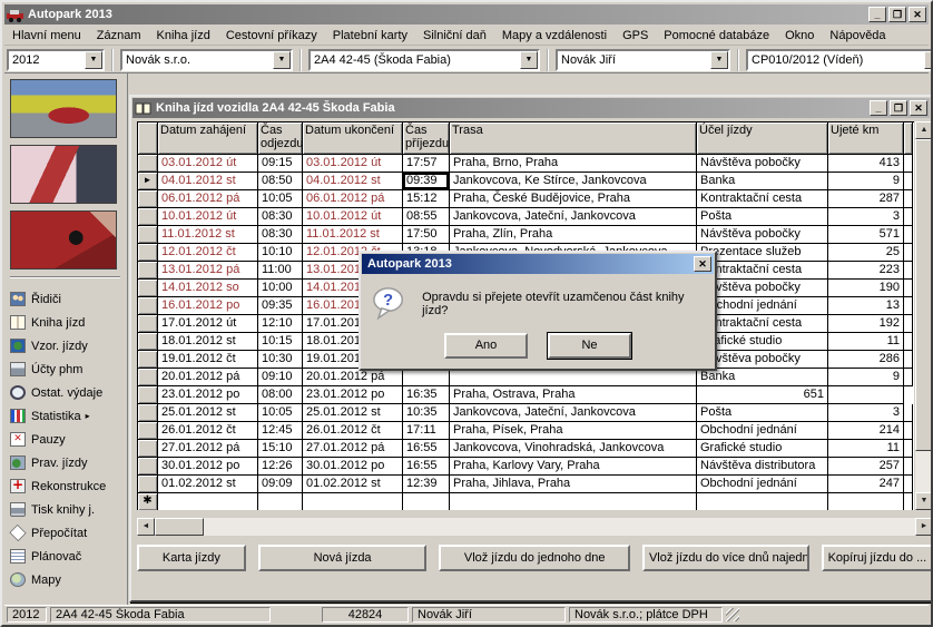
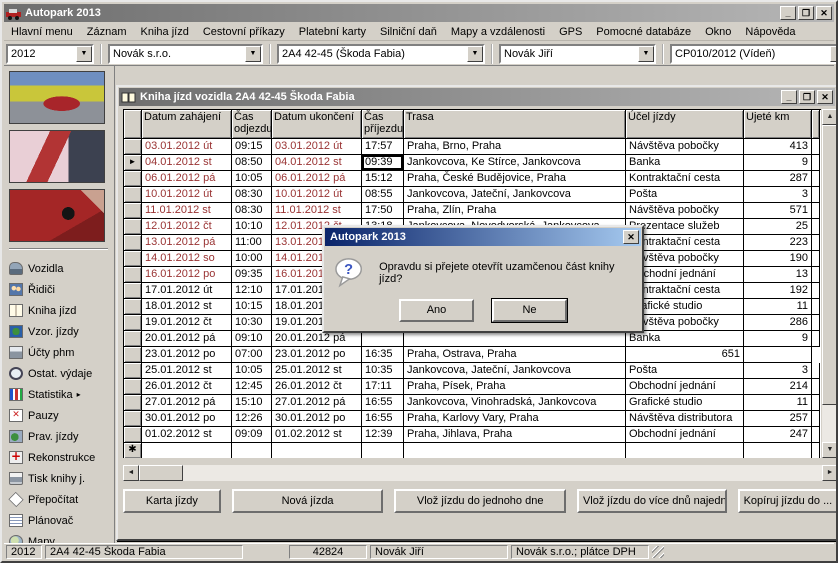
  Autopark 2013
  _
  ❐
  ✕
  Hlavní menu
  Záznam
  Kniha jízd
  Cestovní příkazy
  Platební karty
  Silniční daň
  Mapy a vzdálenosti
  GPS
  Pomocné databáze
  Okno
  Nápověda
  2012
  Novák s.r.o.
  2A4 42-45 (Škoda Fabia)
  Novák Jiří
  CP010/2012 (Vídeň)
+ Vozidla
  Řidiči
  Kniha jízd
  Vzor. jízdy
  Účty phm
  Ostat. výdaje
  Statistika
  ▸
  Pauzy
  Prav. jízdy
  Rekonstrukce
  Tisk knihy j.
  Přepočítat
  Plánovač
  Mapy
  Kniha jízd vozidla 2A4 42-45 Škoda Fabia
  _
  ❐
  ✕
  Datum zahájení
  Čas odjezdu
  Datum ukončení
  Čas příjezdu
  Trasa
  Účel jízdy
  Ujeté km
  03.01.2012 út
  09:15
  03.01.2012 út
  17:57
  Praha, Brno, Praha
  Návštěva pobočky
  413
  ►
  04.01.2012 st
  08:50
  04.01.2012 st
  09:39
  Jankovcova, Ke Stírce, Jankovcova
  Banka
  9
  06.01.2012 pá
  10:05
  06.01.2012 pá
  15:12
  Praha, České Budějovice, Praha
  Kontraktační cesta
  287
  10.01.2012 út
  08:30
  10.01.2012 út
  08:55
  Jankovcova, Jateční, Jankovcova
  Pošta
  3
  11.01.2012 st
  08:30
  11.01.2012 st
  17:50
  Praha, Zlín, Praha
  Návštěva pobočky
  571
  12.01.2012 čt
  10:10
  12.01.201
  zentace služeb
  25
  13.01.2012 pá
  11:00
  13.01.201
  ntraktační cesta
  223
  14.01.2012 so
  10:00
  14.01.201
  vštěva pobočky
  190
  16.01.2012 po
  09:35
  16.01.201
  chodní jednání
  13
  17.01.2012 út
  12:10
  17.01.201
  ntraktační cesta
  192
  18.01.2012 st
  10:15
  18.01.201
  afické studio
  11
  19.01.2012 čt
  10:30
  19.01.201
  vštěva pobočky
  286
  20.01.2012 pá
  09:10
  20.01.2012 pá
  Banka
  9
  23.01.2012 po
- 08:00
+ 07:00
  23.01.2012 po
  16:35
  Praha, Ostrava, Praha
  651
  25.01.2012 st
  10:05
  25.01.2012 st
  10:35
  Jankovcova, Jateční, Jankovcova
  Pošta
  3
  26.01.2012 čt
  12:45
  26.01.2012 čt
  17:11
  Praha, Písek, Praha
  Obchodní jednání
  214
  27.01.2012 pá
  15:10
  27.01.2012 pá
  16:55
  Jankovcova, Vinohradská, Jankovcova
  Grafické studio
  11
  30.01.2012 po
  12:26
  30.01.2012 po
  16:55
  Praha, Karlovy Vary, Praha
  Návštěva distributora
  257
  01.02.2012 st
  09:09
  01.02.2012 st
  12:39
  Praha, Jihlava, Praha
  Obchodní jednání
  247
  ✱
  Karta jízdy
  Nová jízda
  Vlož jízdu do jednoho dne
  Vlož jízdu do více dnů najedn
  Kopíruj jízdu do ...
  Autopark 2013
  ✕
  ?
  Opravdu si přejete otevřít uzamčenou část knihy jízd?
  Ano
  Ne
  2012
  2A4 42-45 Škoda Fabia
  42824
  Novák Jiří
  Novák s.r.o.; plátce DPH
